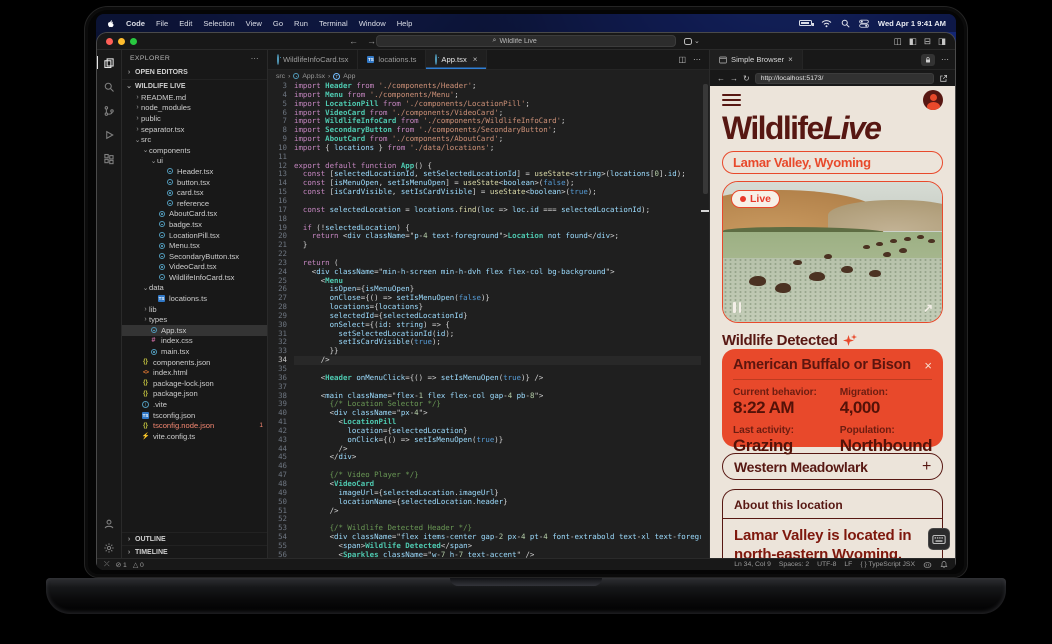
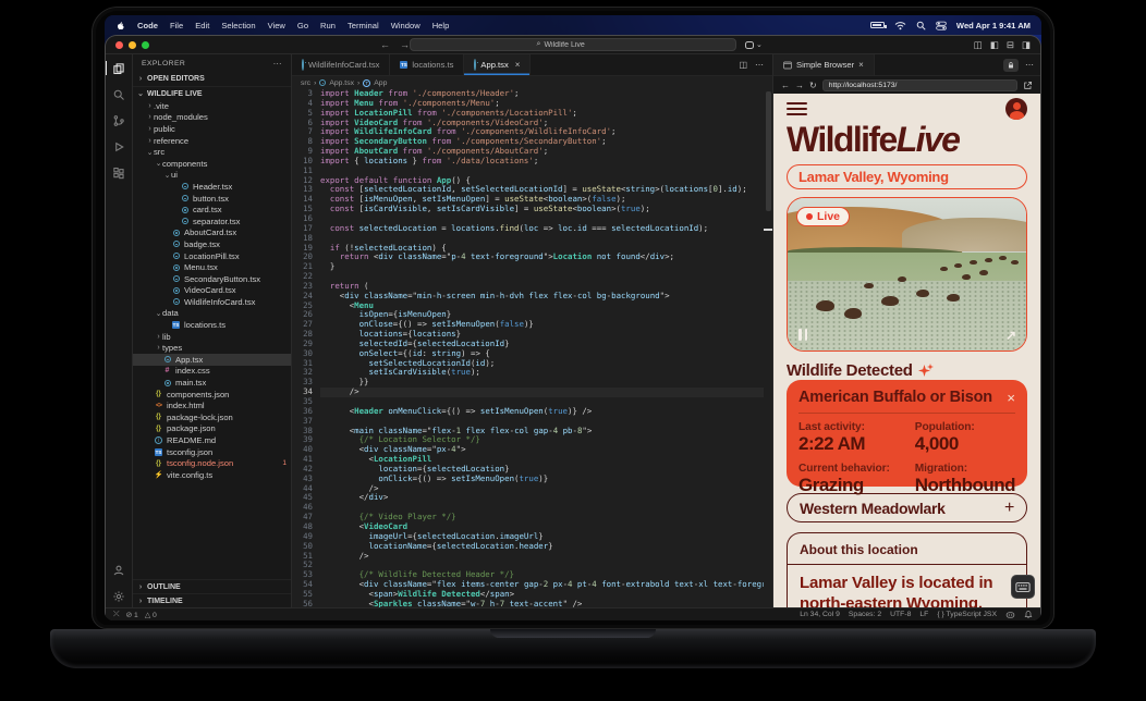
  Code
  File
  Edit
  Selection
  View
  Go
  Run
  Terminal
  Window
  Help
  Wed Apr 1 9:41 AM
  ←
  →
  Wildlife Live
  ◫
  ◧
  ⊟
  ◨
  ⋯
- README.md
+ .vite
  node_modules
  public
- separator.tsx
+ reference
  src
  components
  ui
  Header.tsx
  button.tsx
  card.tsx
- reference
+ separator.tsx
  AboutCard.tsx
  badge.tsx
  LocationPill.tsx
  Menu.tsx
  SecondaryButton.tsx
  VideoCard.tsx
  WildlifeInfoCard.tsx
  data
  locations.ts
  lib
  types
  App.tsx
  index.css
  main.tsx
  components.json
  index.html
  package-lock.json
  package.json
- .vite
+ README.md
  tsconfig.json
  tsconfig.node.json
  vite.config.ts
  WildlifeInfoCard.tsx
  locations.ts
  App.tsx
  ×
  ◫
  ⋯
  3
  4
  5
  6
  7
  8
  9
  10
  11
  12
  13
  14
  15
  16
  17
  18
  19
  20
  21
  22
  23
  24
  25
  26
  27
  28
  29
  30
  31
  32
  33
  34
  35
  36
  37
  38
  39
  40
  41
  42
  43
  44
  45
  46
  47
  48
  49
  50
  51
  52
  53
  54
  55
  56
  import Header from './components/Header';
  import Menu from './components/Menu';
  import LocationPill from './components/LocationPill';
  import VideoCard from './components/VideoCard';
  import WildlifeInfoCard from './components/WildlifeInfoCard';
  import SecondaryButton from './components/SecondaryButton';
  import AboutCard from './components/AboutCard';
  import { locations } from './data/locations';
  export default function App() {
  const [selectedLocationId, setSelectedLocationId] = useState<string>(locations[0].id);
  const [isMenuOpen, setIsMenuOpen] = useState<boolean>(false);
  const [isCardVisible, setIsCardVisible] = useState<boolean>(true);
  const selectedLocation = locations.find(loc => loc.id === selectedLocationId);
  if (!selectedLocation) {
  return <div className="p-4 text-foreground">Location not found</div>;
  }
  return (
  <div className="min-h-screen min-h-dvh flex flex-col bg-background">
  <Menu
  isOpen={isMenuOpen}
  onClose={() => setIsMenuOpen(false)}
  locations={locations}
  selectedId={selectedLocationId}
  onSelect={(id: string) => {
  setSelectedLocationId(id);
  setIsCardVisible(true);
  }}
  />
  <Header onMenuClick={() => setIsMenuOpen(true)} />
  <main className="flex-1 flex flex-col gap-4 pb-8">
  {/* Location Selector */}
  <div className="px-4">
  <LocationPill
  location={selectedLocation}
  onClick={() => setIsMenuOpen(true)}
  />
  </div>
  {/* Video Player */}
  <VideoCard
  imageUrl={selectedLocation.imageUrl}
  locationName={selectedLocation.header}
  />
  {/* Wildlife Detected Header */}
  <div className="flex items-center gap-2 px-4 pt-4 font-extrabold text-xl text-foreg
  <span>Wildlife Detected</span>
  <Sparkles className="w-7 h-7 text-accent" />
  Simple Browser
  ×
  ⋯
  ←
  →
  ↻
  http://localhost:5173/
  WildlifeLive
  Lamar Valley, Wyoming
  Live
  ↗
  Wildlife Detected
  American Buffalo or Bison
  ×
- Current behavior:
+ Last activity:
- 8:22 AM
+ 2:22 AM
- Migration:
+ Population:
  4,000
- Last activity:
+ Current behavior:
  Grazing
- Population:
+ Migration:
  Northbound
  Western Meadowlark
  +
  About this location
